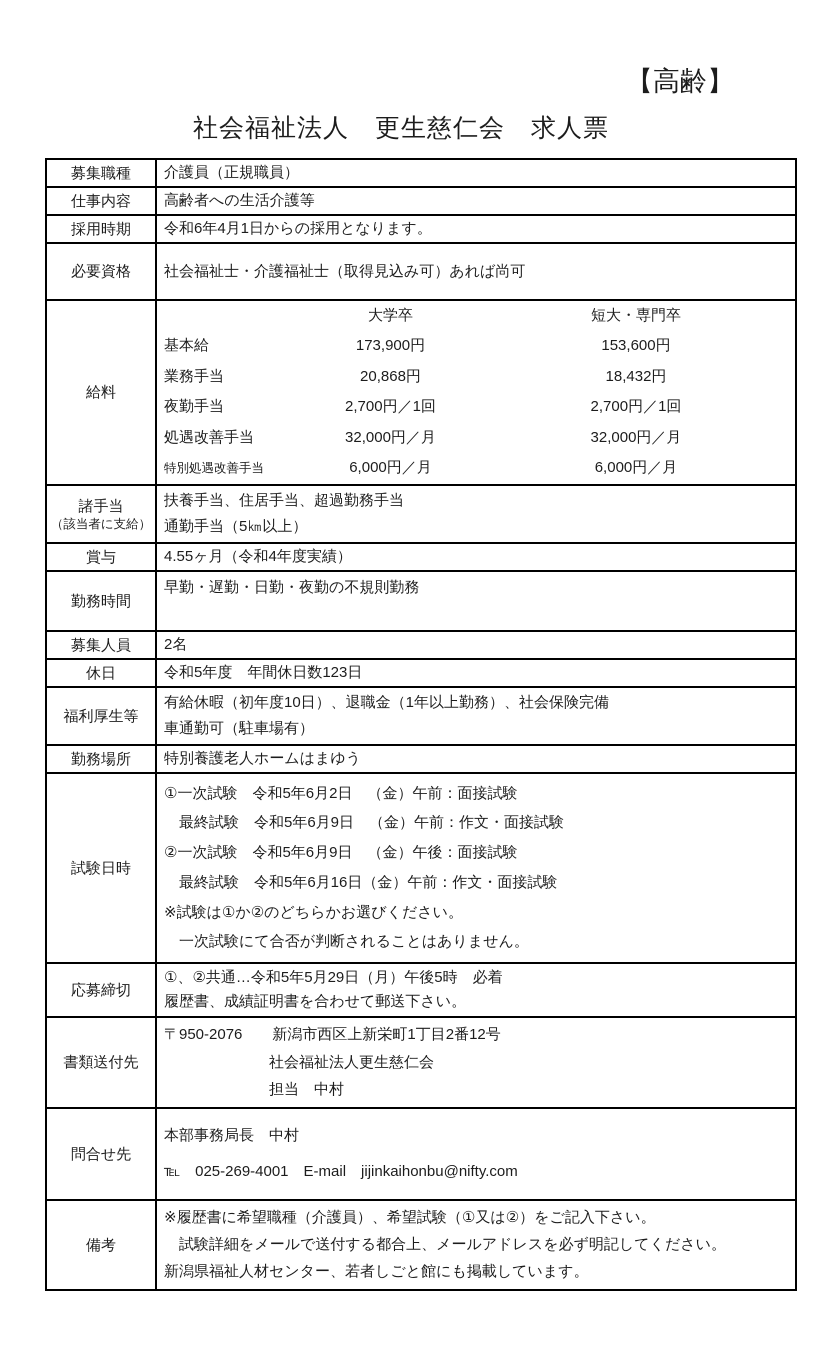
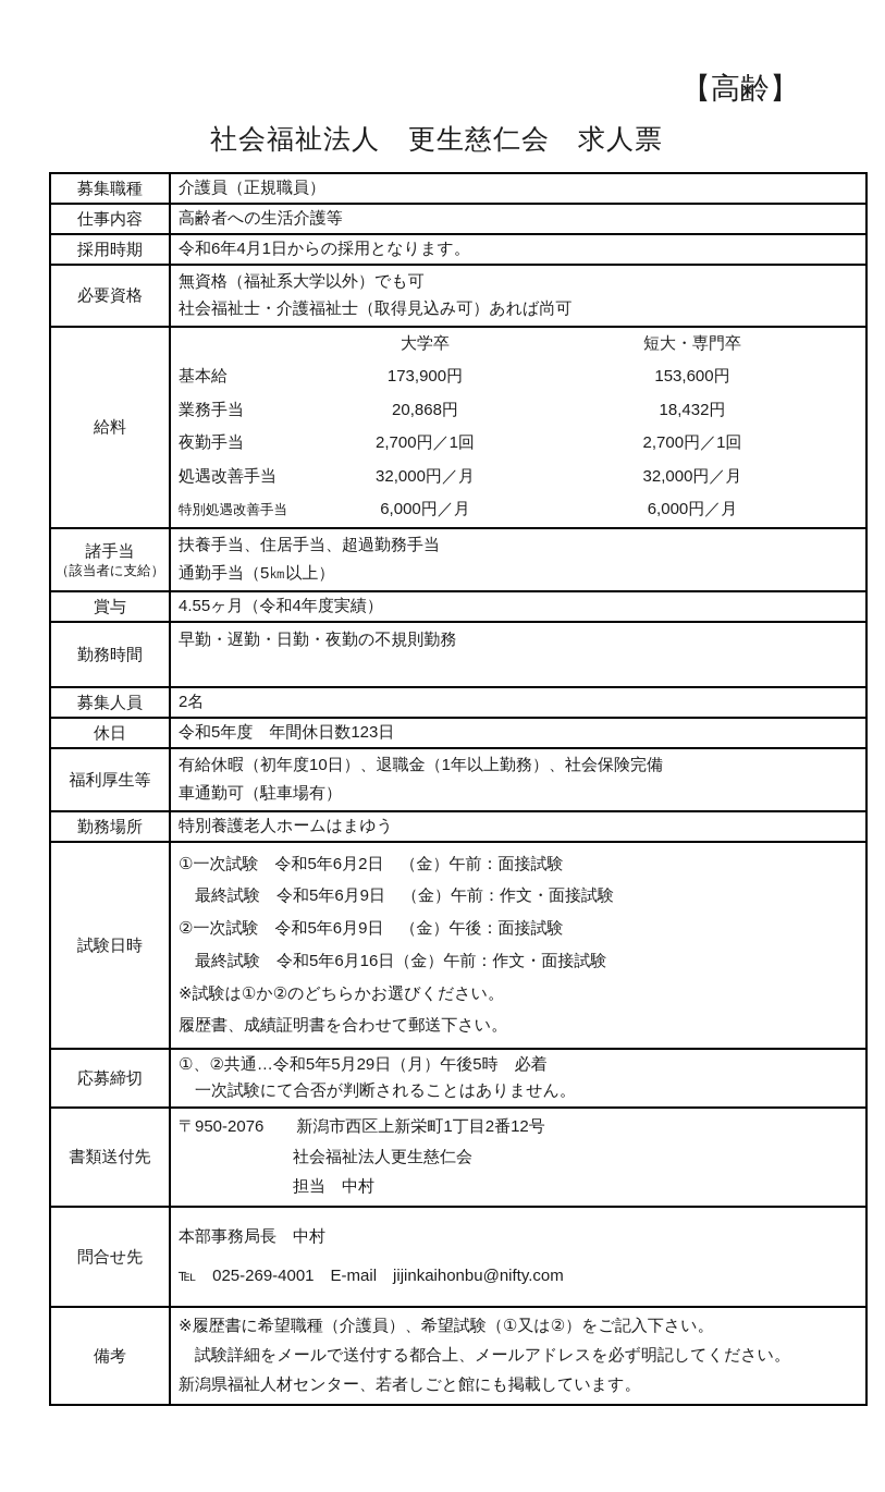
  【高齢】
  社会福祉法人 更生慈仁会 求人票
  募集職種
  介護員（正規職員）
  仕事内容
  高齢者への生活介護等
  採用時期
  令和6年4月1日からの採用となります。
  必要資格
+ 無資格（福祉系大学以外）でも可
  社会福祉士・介護福祉士（取得見込み可）あれば尚可
  給料
  大学卒
  短大・専門卒
  基本給
  173,900円
  153,600円
  業務手当
  20,868円
  18,432円
  夜勤手当
  2,700円／1回
  2,700円／1回
  処遇改善手当
  32,000円／月
  32,000円／月
  特別処遇改善手当
  6,000円／月
  6,000円／月
  諸手当
  （該当者に支給）
  扶養手当、住居手当、超過勤務手当
  通勤手当（5㎞以上）
  賞与
  4.55ヶ月（令和4年度実績）
  勤務時間
  早勤・遅勤・日勤・夜勤の不規則勤務
  募集人員
  2名
  休日
  令和5年度 年間休日数123日
  福利厚生等
  有給休暇（初年度10日）、退職金（1年以上勤務）、社会保険完備
  車通勤可（駐車場有）
  勤務場所
  特別養護老人ホームはまゆう
  試験日時
  ①一次試験 令和5年6月2日 （金）午前：面接試験
  最終試験 令和5年6月9日 （金）午前：作文・面接試験
  ②一次試験 令和5年6月9日 （金）午後：面接試験
  最終試験 令和5年6月16日（金）午前：作文・面接試験
  ※試験は①か②のどちらかお選びください。
- 一次試験にて合否が判断されることはありません。
+ 履歴書、成績証明書を合わせて郵送下さい。
  応募締切
  ①、②共通…令和5年5月29日（月）午後5時 必着
- 履歴書、成績証明書を合わせて郵送下さい。
+ 一次試験にて合否が判断されることはありません。
  書類送付先
  〒950-2076 新潟市西区上新栄町1丁目2番12号
  社会福祉法人更生慈仁会
  担当 中村
  問合せ先
  本部事務局長 中村
  ℡ 025-269-4001 E-mail jijinkaihonbu@nifty.com
  備考
  ※履歴書に希望職種（介護員）、希望試験（①又は②）をご記入下さい。
  試験詳細をメールで送付する都合上、メールアドレスを必ず明記してください。
  新潟県福祉人材センター、若者しごと館にも掲載しています。
